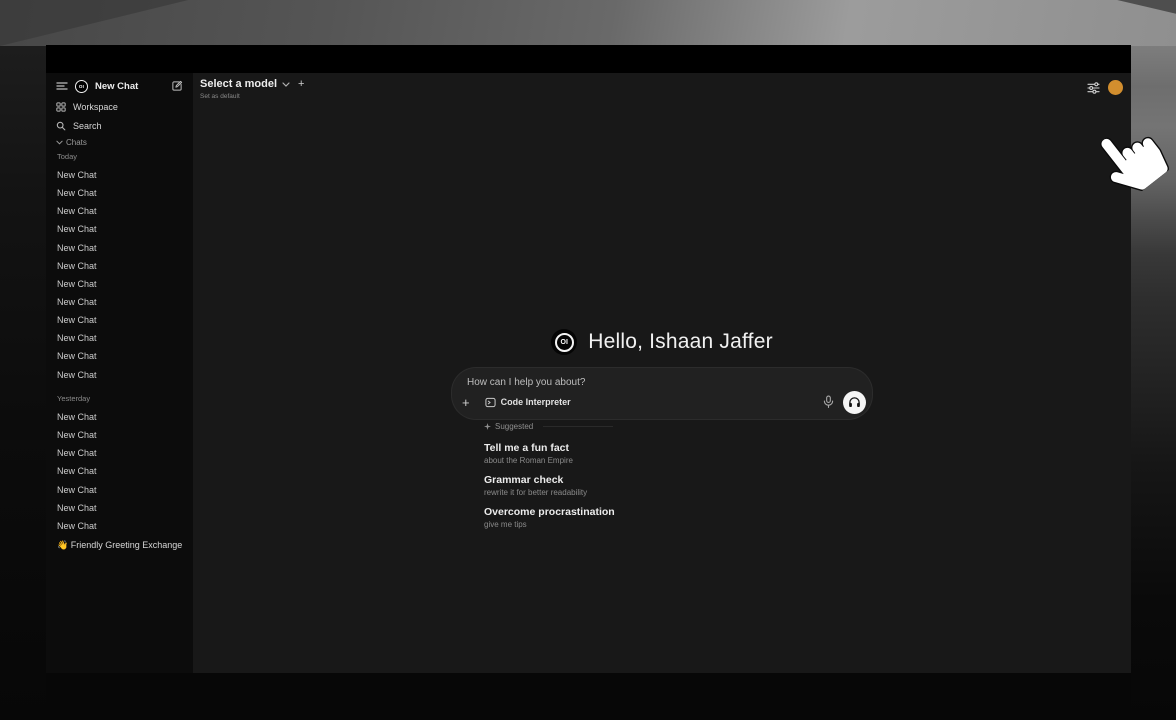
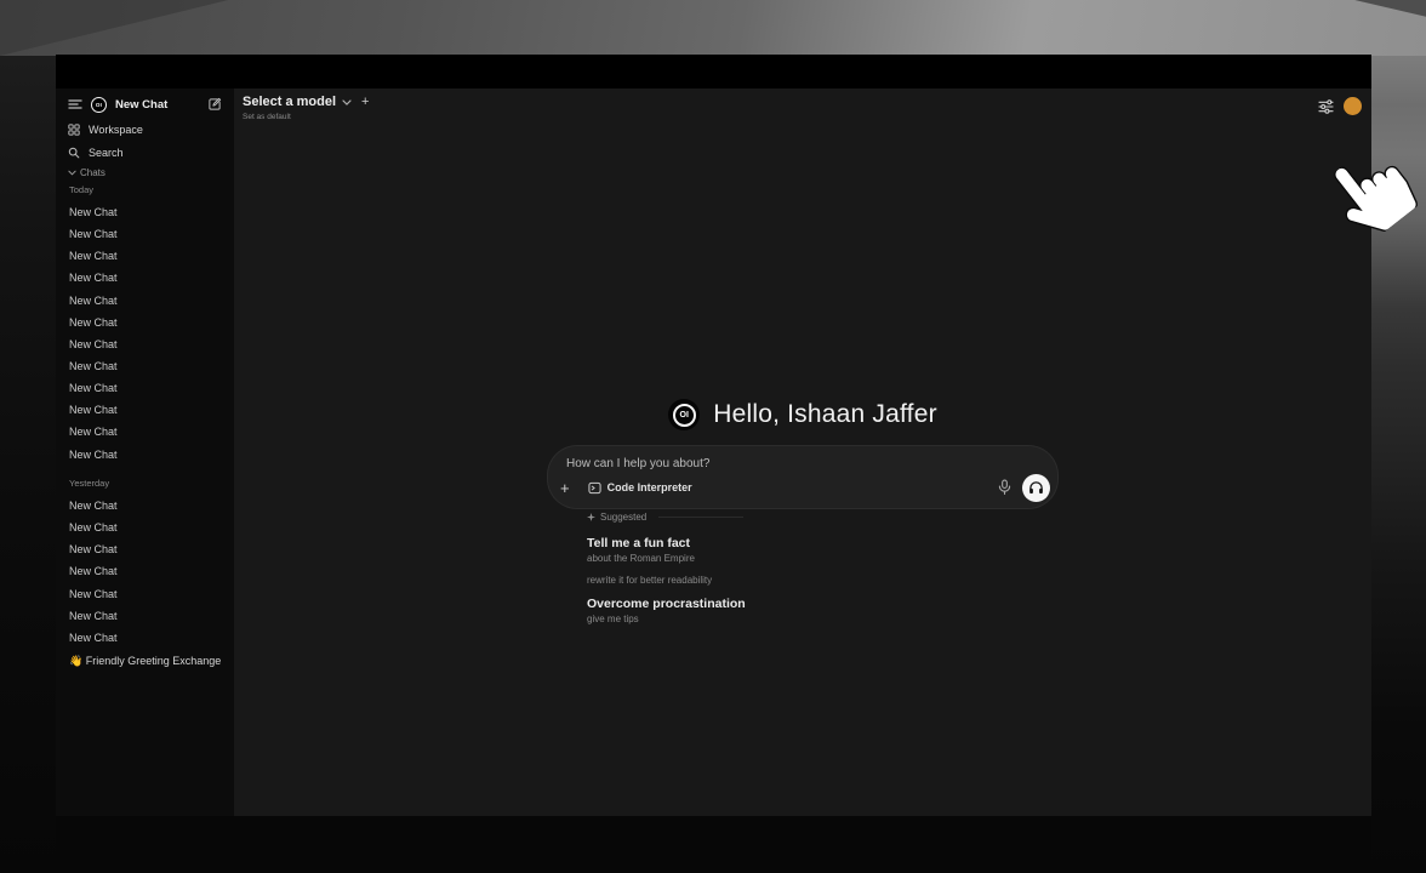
  New Chat
  Workspace
  Search
  Chats
  Today
  New Chat
  New Chat
  New Chat
  New Chat
  New Chat
  New Chat
  New Chat
  New Chat
  New Chat
  New Chat
  New Chat
  New Chat
  Yesterday
  New Chat
  New Chat
  New Chat
  New Chat
  New Chat
  New Chat
  New Chat
  👋 Friendly Greeting Exchange
  Select a model
  +
  Hello, Ishaan Jaffer
  How can I help you about?
  +
  Code Interpreter
  Suggested
  Tell me a fun fact
  about the Roman Empire
- Grammar check
  rewrite it for better readability
  Overcome procrastination
  give me tips
